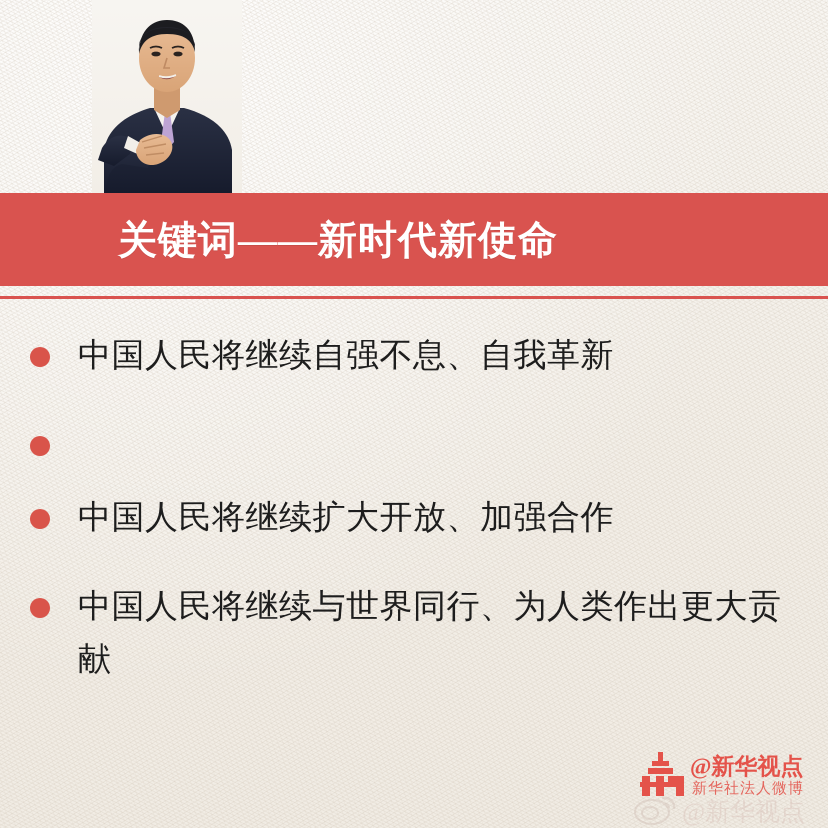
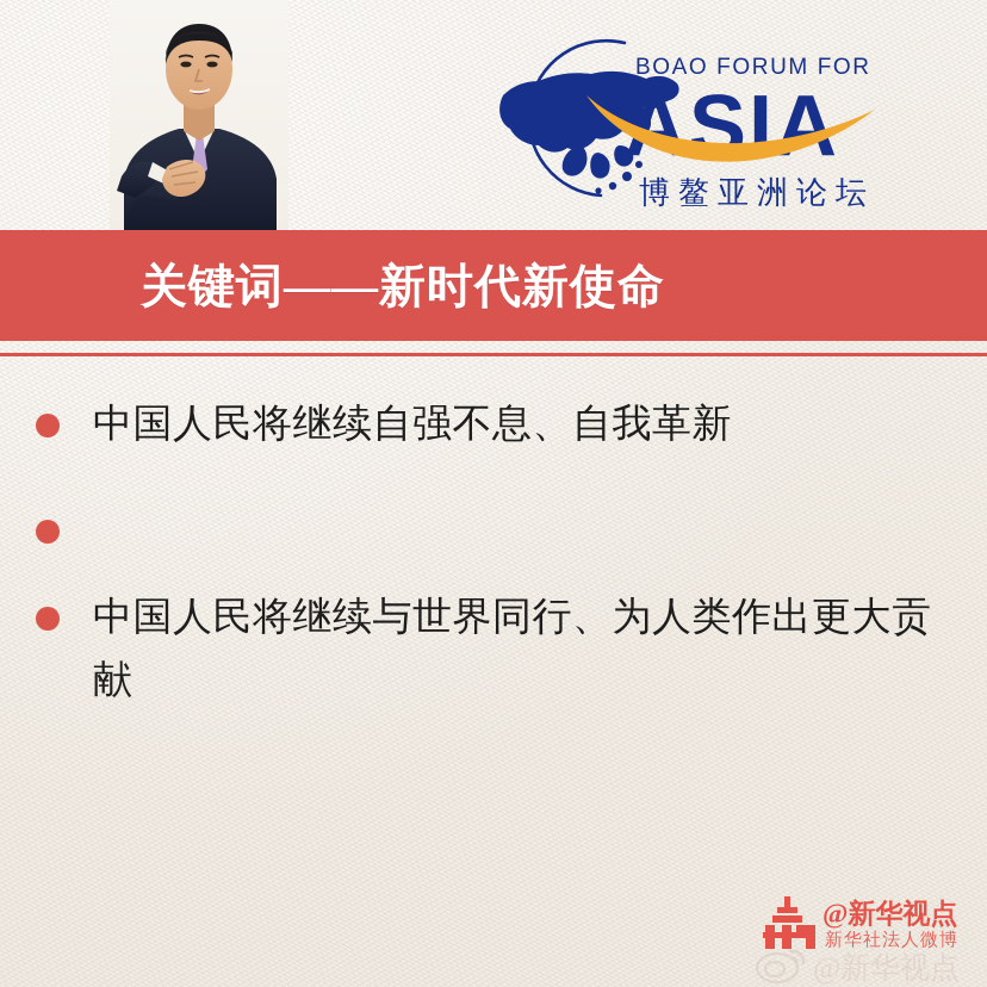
+ BOAO FORUM FOR
+ ASIA
+ 博鳌亚洲论坛
  关键词——新时代新使命
  中国人民将继续自强不息、自我革新
- 中国人民将继续扩大开放、加强合作
  中国人民将继续与世界同行、为人类作出更大贡献
  @新华视点
  新华社法人微博
  @新华视点
